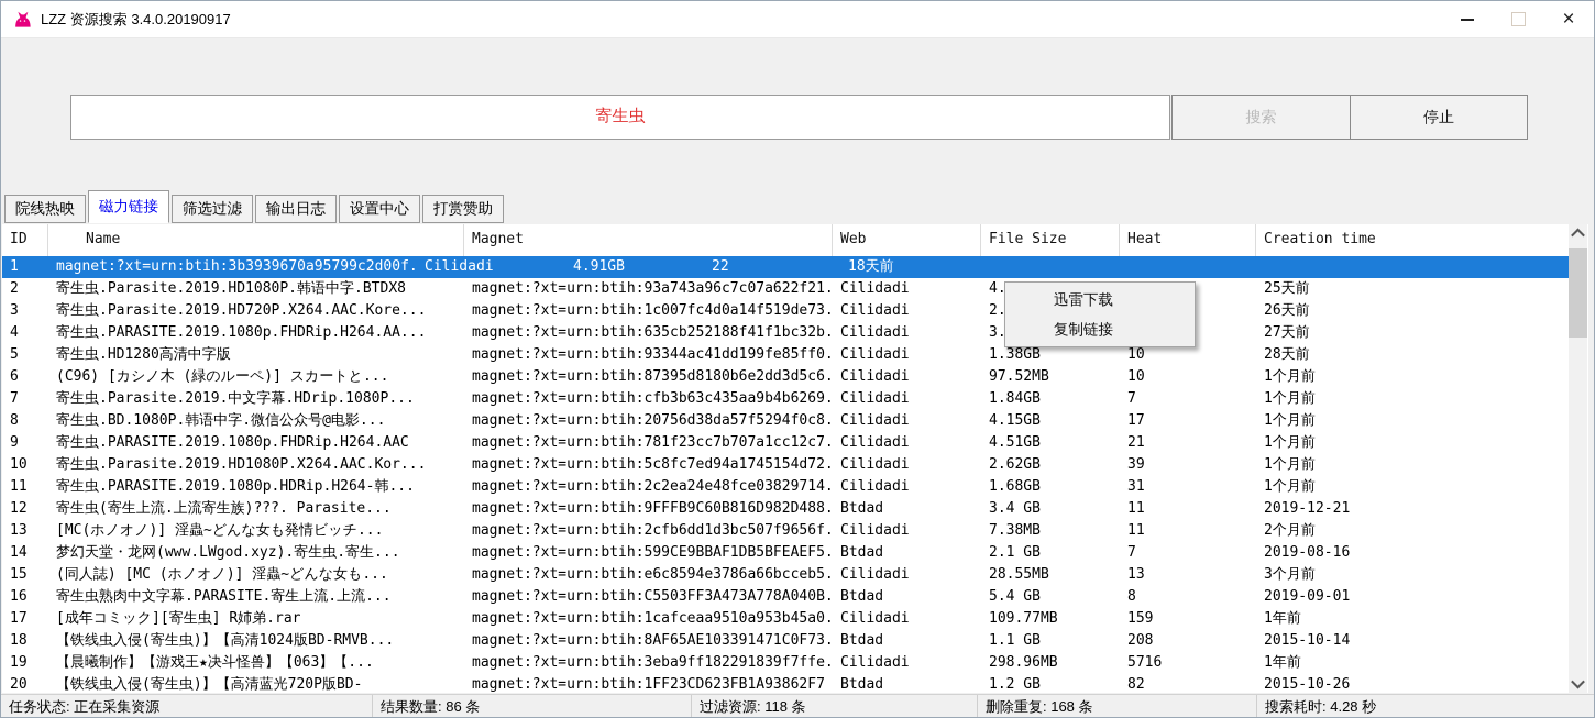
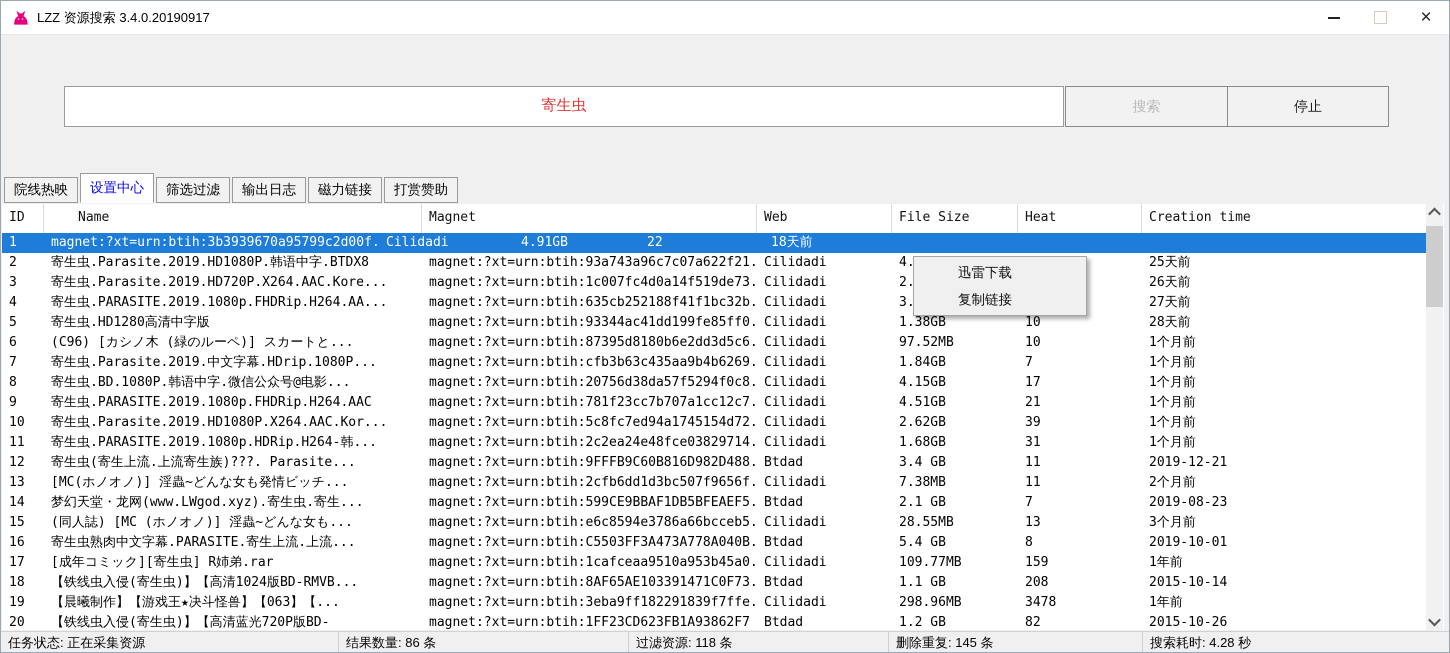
  LZZ 资源搜索 3.4.0.20190917
  ×
  寄生虫
  搜索
  停止
  院线热映
- 磁力链接
+ 设置中心
  筛选过滤
  输出日志
- 设置中心
+ 磁力链接
  打赏赞助
  ID
  Name
  Magnet
  Web
  File Size
  Heat
  Creation time
  1
  magnet:?xt=urn:btih:3b3939670a95799c2d00f.
  Cilidadi
  4.91GB
  22
  18天前
  2
  寄生虫.Parasite.2019.HD1080P.韩语中字.BTDX8
  magnet:?xt=urn:btih:93a743a96c7c07a622f21.
  Cilidadi
  4.
  25天前
  3
  寄生虫.Parasite.2019.HD720P.X264.AAC.Kore...
  magnet:?xt=urn:btih:1c007fc4d0a14f519de73.
  Cilidadi
  2.
  26天前
  4
  寄生虫.PARASITE.2019.1080p.FHDRip.H264.AA...
  magnet:?xt=urn:btih:635cb252188f41f1bc32b.
  Cilidadi
  3.
  27天前
  5
  寄生虫.HD1280高清中字版
  magnet:?xt=urn:btih:93344ac41dd199fe85ff0.
  Cilidadi
  1.38GB
  10
  28天前
  6
  (C96) [カシノ木 (緑のルーペ)] スカートと...
  magnet:?xt=urn:btih:87395d8180b6e2dd3d5c6.
  Cilidadi
  97.52MB
  10
  1个月前
  7
  寄生虫.Parasite.2019.中文字幕.HDrip.1080P...
  magnet:?xt=urn:btih:cfb3b63c435aa9b4b6269.
  Cilidadi
  1.84GB
  7
  1个月前
  8
  寄生虫.BD.1080P.韩语中字.微信公众号@电影...
  magnet:?xt=urn:btih:20756d38da57f5294f0c8.
  Cilidadi
  4.15GB
  17
  1个月前
  9
  寄生虫.PARASITE.2019.1080p.FHDRip.H264.AAC
  magnet:?xt=urn:btih:781f23cc7b707a1cc12c7.
  Cilidadi
  4.51GB
  21
  1个月前
  10
  寄生虫.Parasite.2019.HD1080P.X264.AAC.Kor...
  magnet:?xt=urn:btih:5c8fc7ed94a1745154d72.
  Cilidadi
  2.62GB
  39
  1个月前
  11
  寄生虫.PARASITE.2019.1080p.HDRip.H264-韩...
  magnet:?xt=urn:btih:2c2ea24e48fce03829714.
  Cilidadi
  1.68GB
  31
  1个月前
  12
  寄生虫(寄生上流.上流寄生族)???. Parasite...
  magnet:?xt=urn:btih:9FFFB9C60B816D982D488.
  Btdad
  3.4 GB
  11
  2019-12-21
  13
  [MC(ホノオノ)] 淫蟲~どんな女も発情ビッチ...
  magnet:?xt=urn:btih:2cfb6dd1d3bc507f9656f.
  Cilidadi
  7.38MB
  11
  2个月前
  14
  梦幻天堂・龙网(www.LWgod.xyz).寄生虫.寄生...
  magnet:?xt=urn:btih:599CE9BBAF1DB5BFEAEF5.
  Btdad
  2.1 GB
  7
- 2019-08-16
+ 2019-08-23
  15
  (同人誌) [MC (ホノオノ)] 淫蟲~どんな女も...
  magnet:?xt=urn:btih:e6c8594e3786a66bcceb5.
  Cilidadi
  28.55MB
  13
  3个月前
  16
  寄生虫熟肉中文字幕.PARASITE.寄生上流.上流...
  magnet:?xt=urn:btih:C5503FF3A473A778A040B.
  Btdad
  5.4 GB
  8
- 2019-09-01
+ 2019-10-01
  17
  [成年コミック][寄生虫] R姉弟.rar
  magnet:?xt=urn:btih:1cafceaa9510a953b45a0.
  Cilidadi
  109.77MB
  159
  1年前
  18
  【铁线虫入侵(寄生虫)】【高清1024版BD-RMVB...
  magnet:?xt=urn:btih:8AF65AE103391471C0F73.
  Btdad
  1.1 GB
  208
  2015-10-14
  19
  【晨曦制作】【游戏王★决斗怪兽】【063】【...
  magnet:?xt=urn:btih:3eba9ff182291839f7ffe.
  Cilidadi
  298.96MB
- 5716
+ 3478
  1年前
  20
  【铁线虫入侵(寄生虫)】【高清蓝光720P版BD-
  magnet:?xt=urn:btih:1FF23CD623FB1A93862F7
  Btdad
  1.2 GB
  82
  2015-10-26
  迅雷下载
  复制链接
  任务状态: 正在采集资源
  结果数量: 86 条
  过滤资源: 118 条
- 删除重复: 168 条
+ 删除重复: 145 条
  搜索耗时: 4.28 秒
